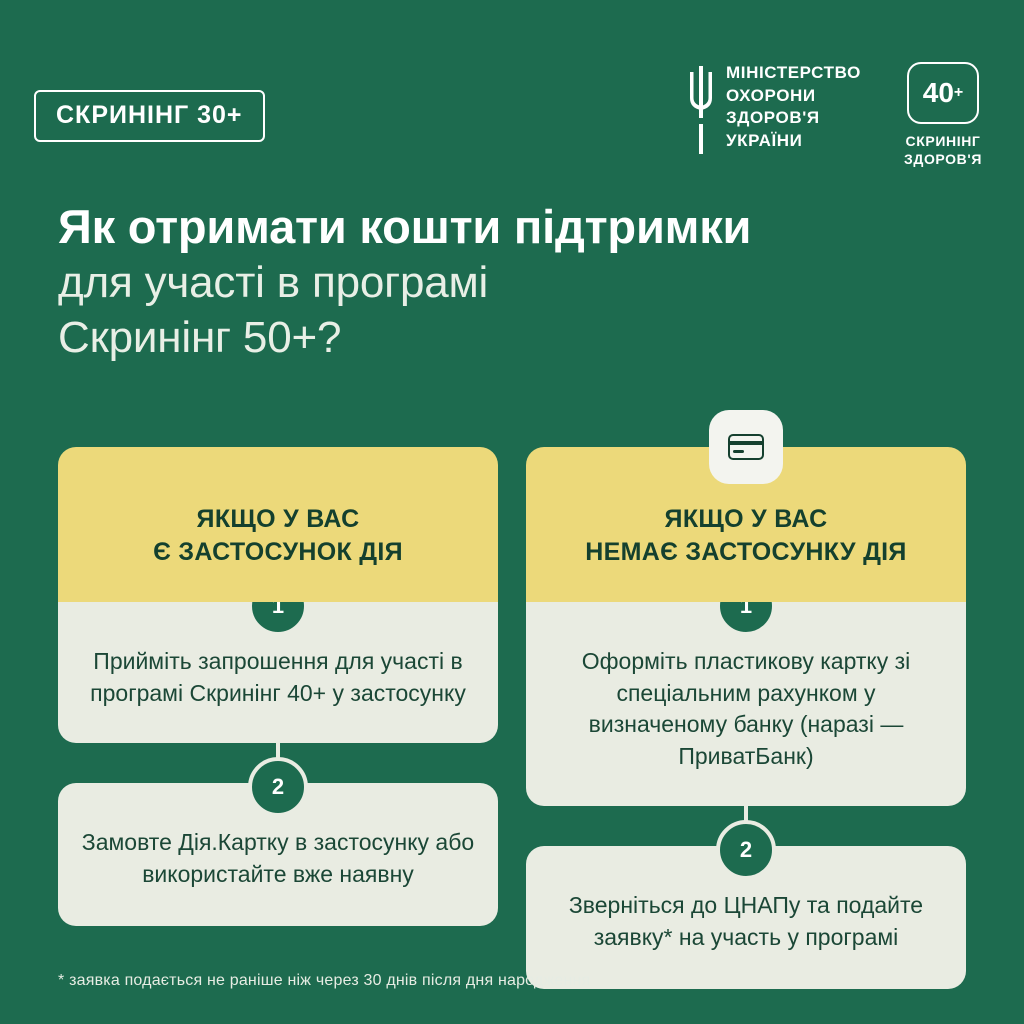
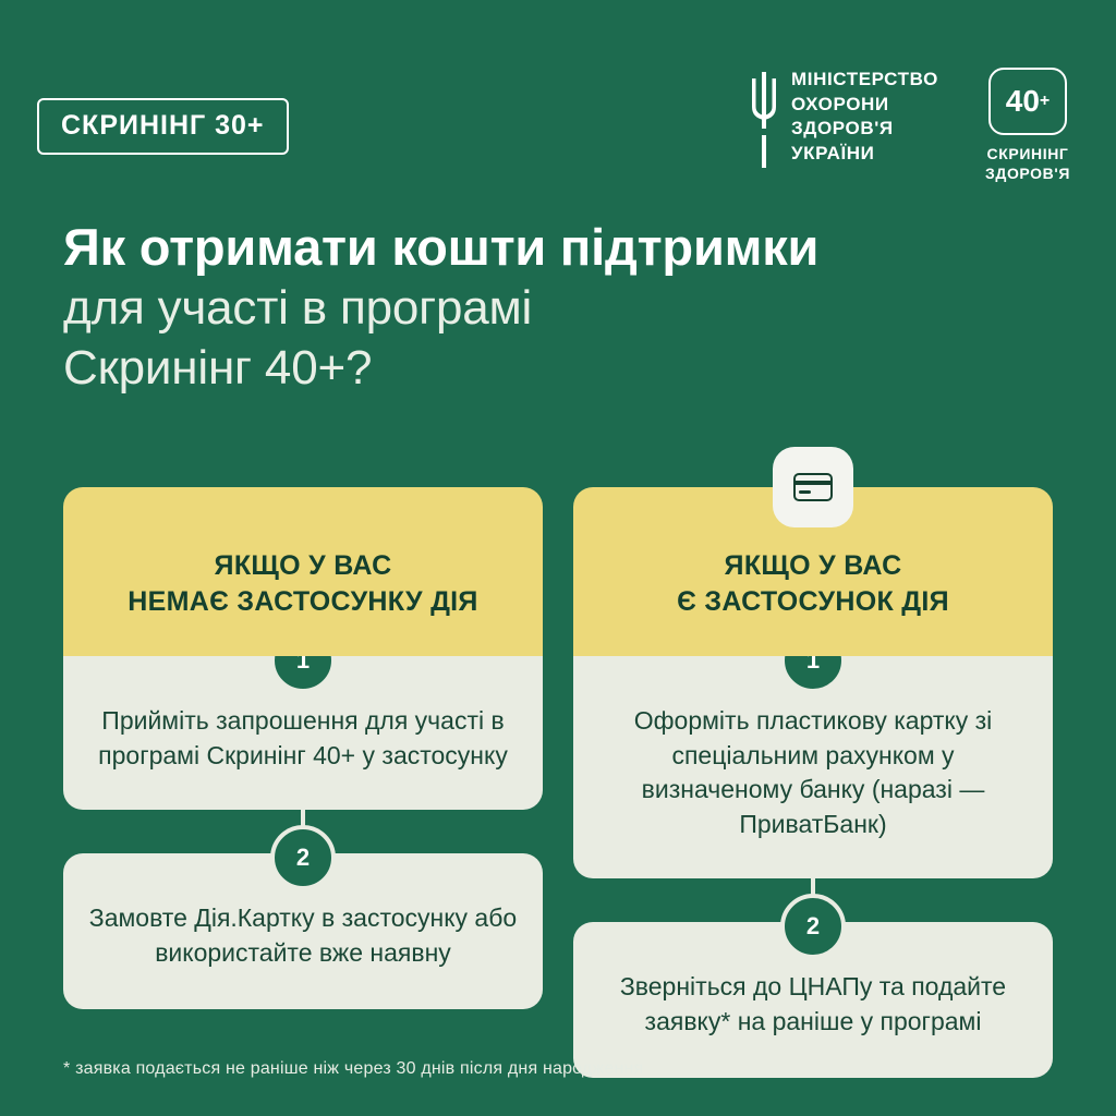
  СКРИНІНГ 30+
  МІНІСТЕРСТВО
  ОХОРОНИ
  ЗДОРОВ'Я
  УКРАЇНИ
  40
  +
  СКРИНІНГ
  ЗДОРОВ'Я
  Як отримати кошти підтримки
  для участі в програмі
- Скринінг 50+?
+ Скринінг 40+?
  ЯКЩО У ВАС
- Є ЗАСТОСУНОК ДІЯ
+ НЕМАЄ ЗАСТОСУНКУ ДІЯ
  1
  Прийміть запрошення для участі в програмі Скринінг 40+ у застосунку
  2
  Замовте Дія.Картку в застосунку або використайте вже наявну
  ЯКЩО У ВАС
- НЕМАЄ ЗАСТОСУНКУ ДІЯ
+ Є ЗАСТОСУНОК ДІЯ
  1
  Оформіть пластикову картку зі спеціальним рахунком у визначеному банку (наразі — ПриватБанк)
  2
- Зверніться до ЦНАПу та подайте заявку* на участь у програмі
+ Зверніться до ЦНАПу та подайте заявку* на раніше у програмі
  * заявка подається не раніше ніж через 30 днів після дня народження
